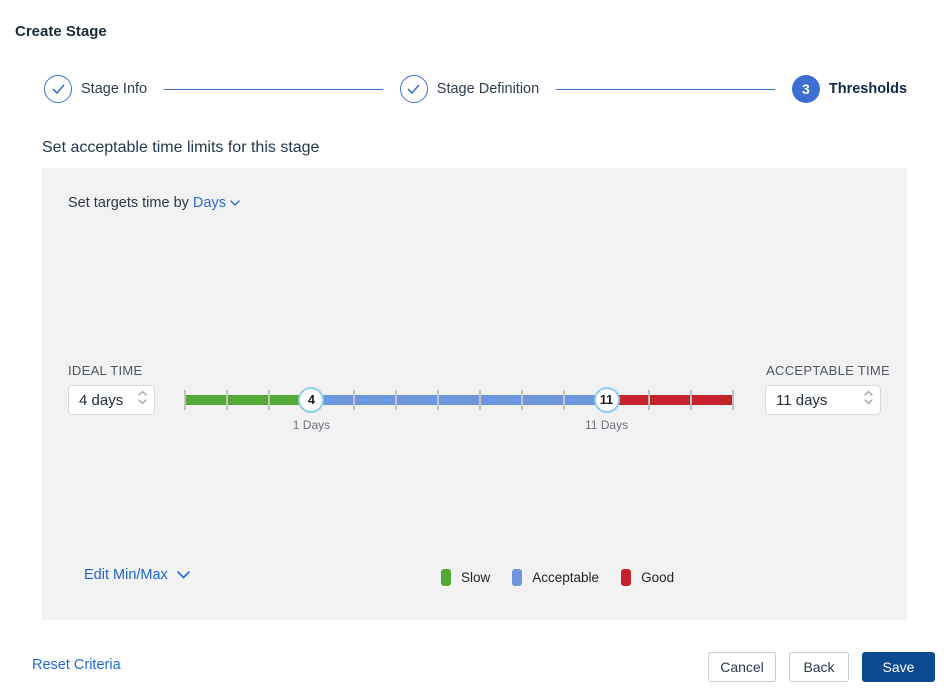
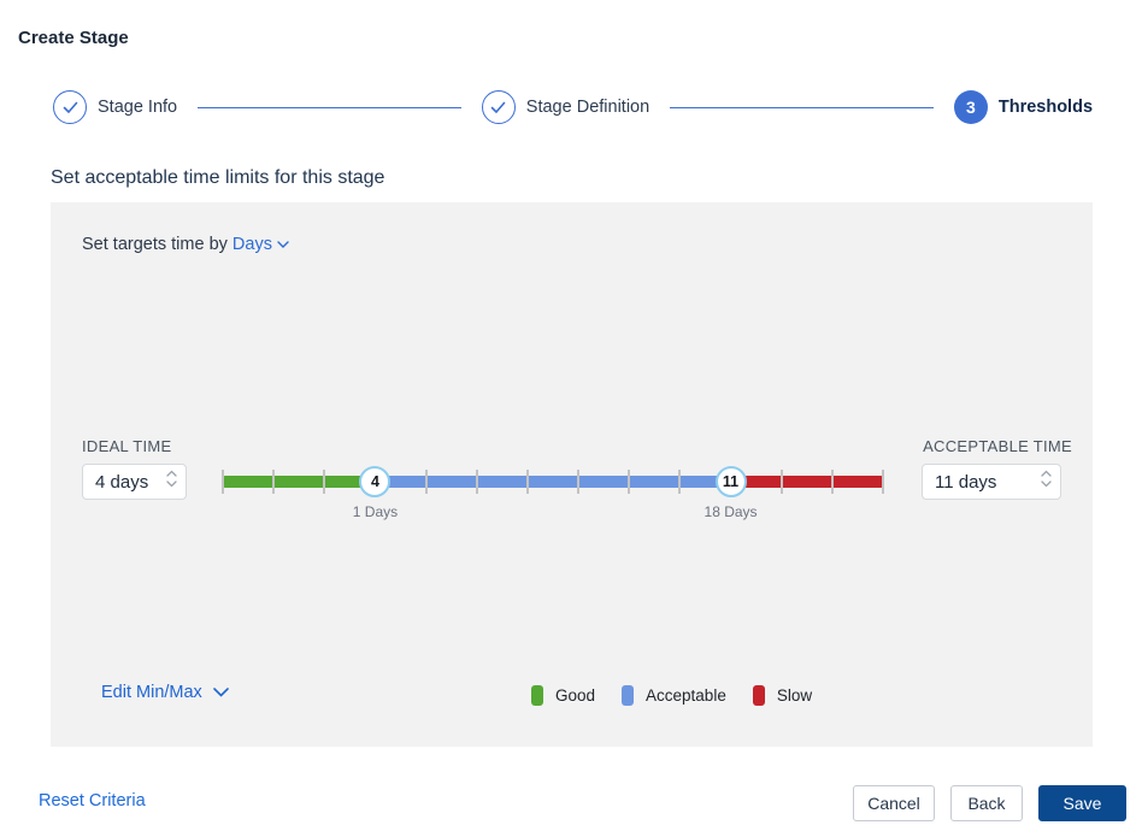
  Create Stage
  Stage Info
  Stage Definition
  3
  Thresholds
  Set acceptable time limits for this stage
  Set targets time by Days
  IDEAL TIME
  4 days
  ACCEPTABLE TIME
  11 days
  4
  11
  1 Days
- 11 Days
+ 18 Days
  Edit Min/Max
- Slow
+ Good
  Acceptable
- Good
+ Slow
  Reset Criteria
  Cancel
  Back
  Save
